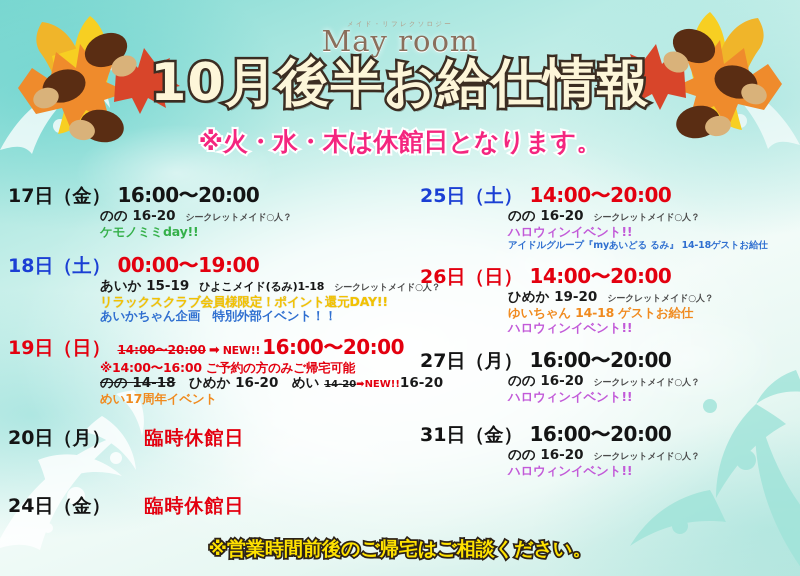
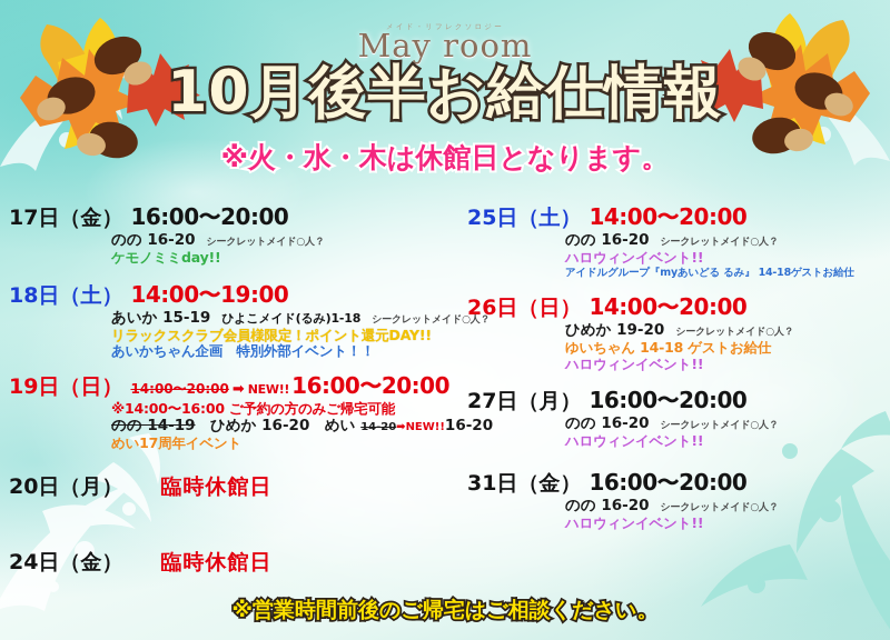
  メイド・リフレクソロジー
  May room
  10月後半お給仕情報
  ※火・水・木は休館日となります。
  17日（金） 16:00〜20:00
  のの 16-20 シークレットメイド○人？
  ケモノミミday!!
- 18日（土） 00:00〜19:00
+ 18日（土） 14:00〜19:00
  あいか 15-19 ひよこメイド(るみ)1-18 シークレットメイド○人？
  リラックスクラブ会員様限定！ポイント還元DAY!!
  あいかちゃん企画 特別外部イベント！！
  19日（日） 14:00〜20:00 ➡ NEW!! 16:00〜20:00
  ※14:00〜16:00 ご予約の方のみご帰宅可能
- のの 14-18 ひめか 16-20 めい 14-20➡NEW!!16-20
+ のの 14-19 ひめか 16-20 めい 14-20➡NEW!!16-20
  めい17周年イベント
  20日（月） 臨時休館日
  24日（金） 臨時休館日
  25日（土） 14:00〜20:00
  のの 16-20 シークレットメイド○人？
  ハロウィンイベント!!
  アイドルグループ『myあいどる るみ』 14-18ゲストお給仕
  26日（日） 14:00〜20:00
  ひめか 19-20 シークレットメイド○人？
  ゆいちゃん 14-18 ゲストお給仕
  ハロウィンイベント!!
  27日（月） 16:00〜20:00
  のの 16-20 シークレットメイド○人？
  ハロウィンイベント!!
  31日（金） 16:00〜20:00
  のの 16-20 シークレットメイド○人？
  ハロウィンイベント!!
  ※営業時間前後のご帰宅はご相談ください。
